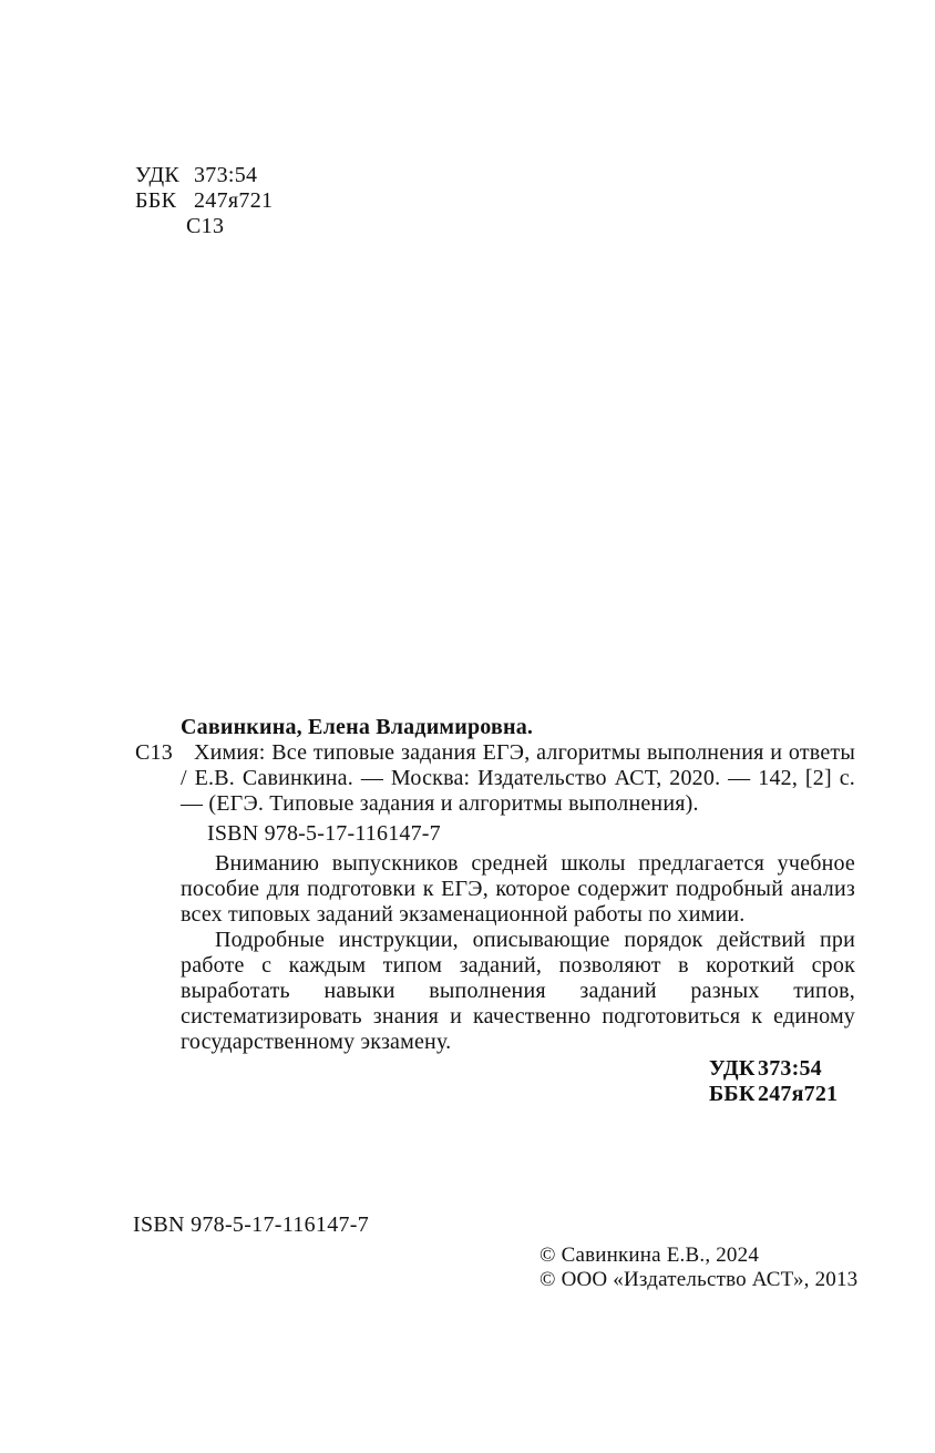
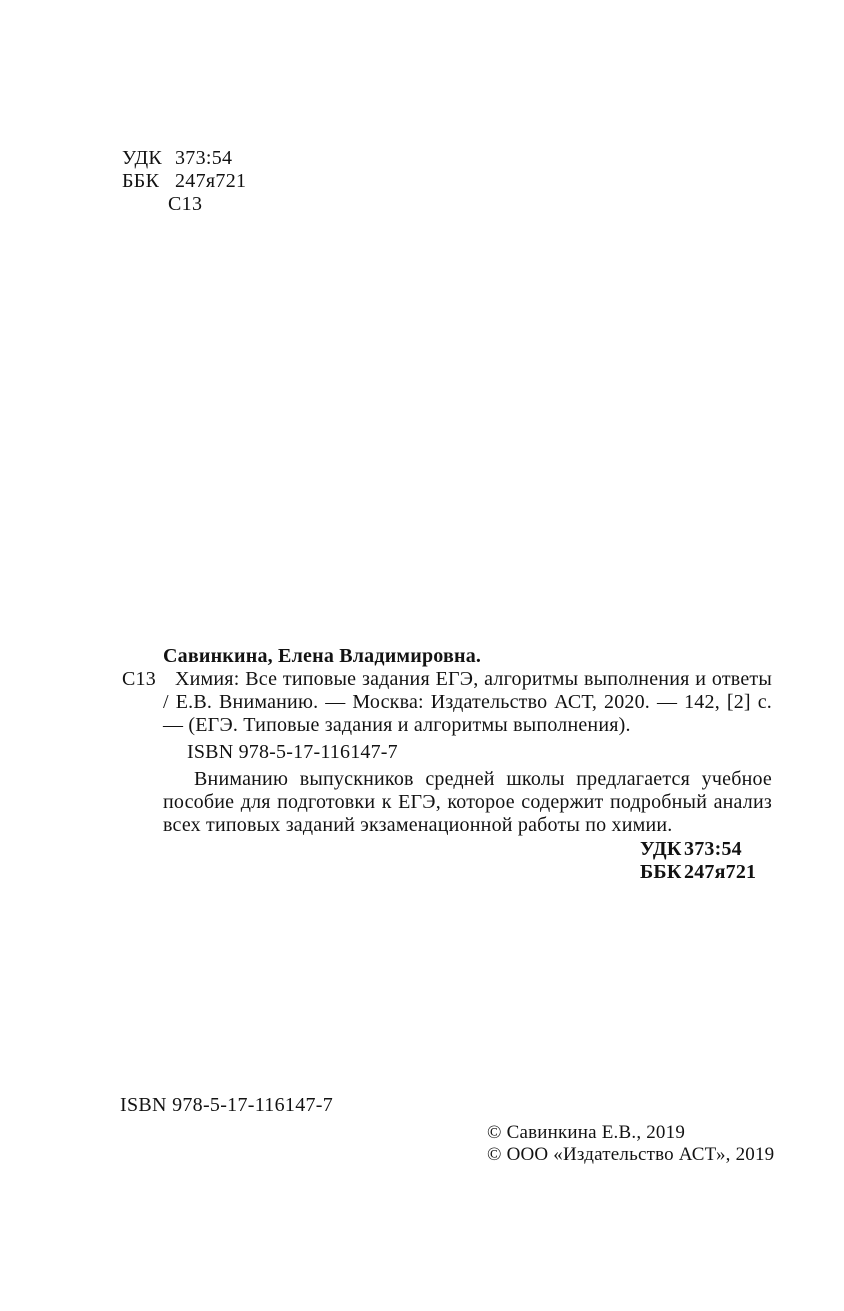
  УДК 373:54
  ББК 247я721
  С13
  Савинкина, Елена Владимировна.
  С13
- Химия: Все типовые задания ЕГЭ, алгоритмы выполнения и ответы / Е.В. Савинкина. — Москва: Издательство АСТ, 2020. — 142, [2] с. — (ЕГЭ. Типовые задания и алгоритмы выполнения).
+ Химия: Все типовые задания ЕГЭ, алгоритмы выполнения и ответы / Е.В. Вниманию. — Москва: Издательство АСТ, 2020. — 142, [2] с. — (ЕГЭ. Типовые задания и алгоритмы выполнения).
  ISBN 978-5-17-116147-7
  Вниманию выпускников средней школы предлагается учебное пособие для подготовки к ЕГЭ, которое содержит подробный анализ всех типовых заданий экзаменационной работы по химии.
- Подробные инструкции, описывающие порядок действий при работе с каждым типом заданий, позволяют в короткий срок выработать навыки выполнения заданий разных типов, систематизировать знания и качественно подготовиться к единому государственному экзамену.
  УДК373:54
  ББК247я721
  ISBN 978-5-17-116147-7
- © Савинкина Е.В., 2024
+ © Савинкина Е.В., 2019
- © ООО «Издательство АСТ», 2013
+ © ООО «Издательство АСТ», 2019
